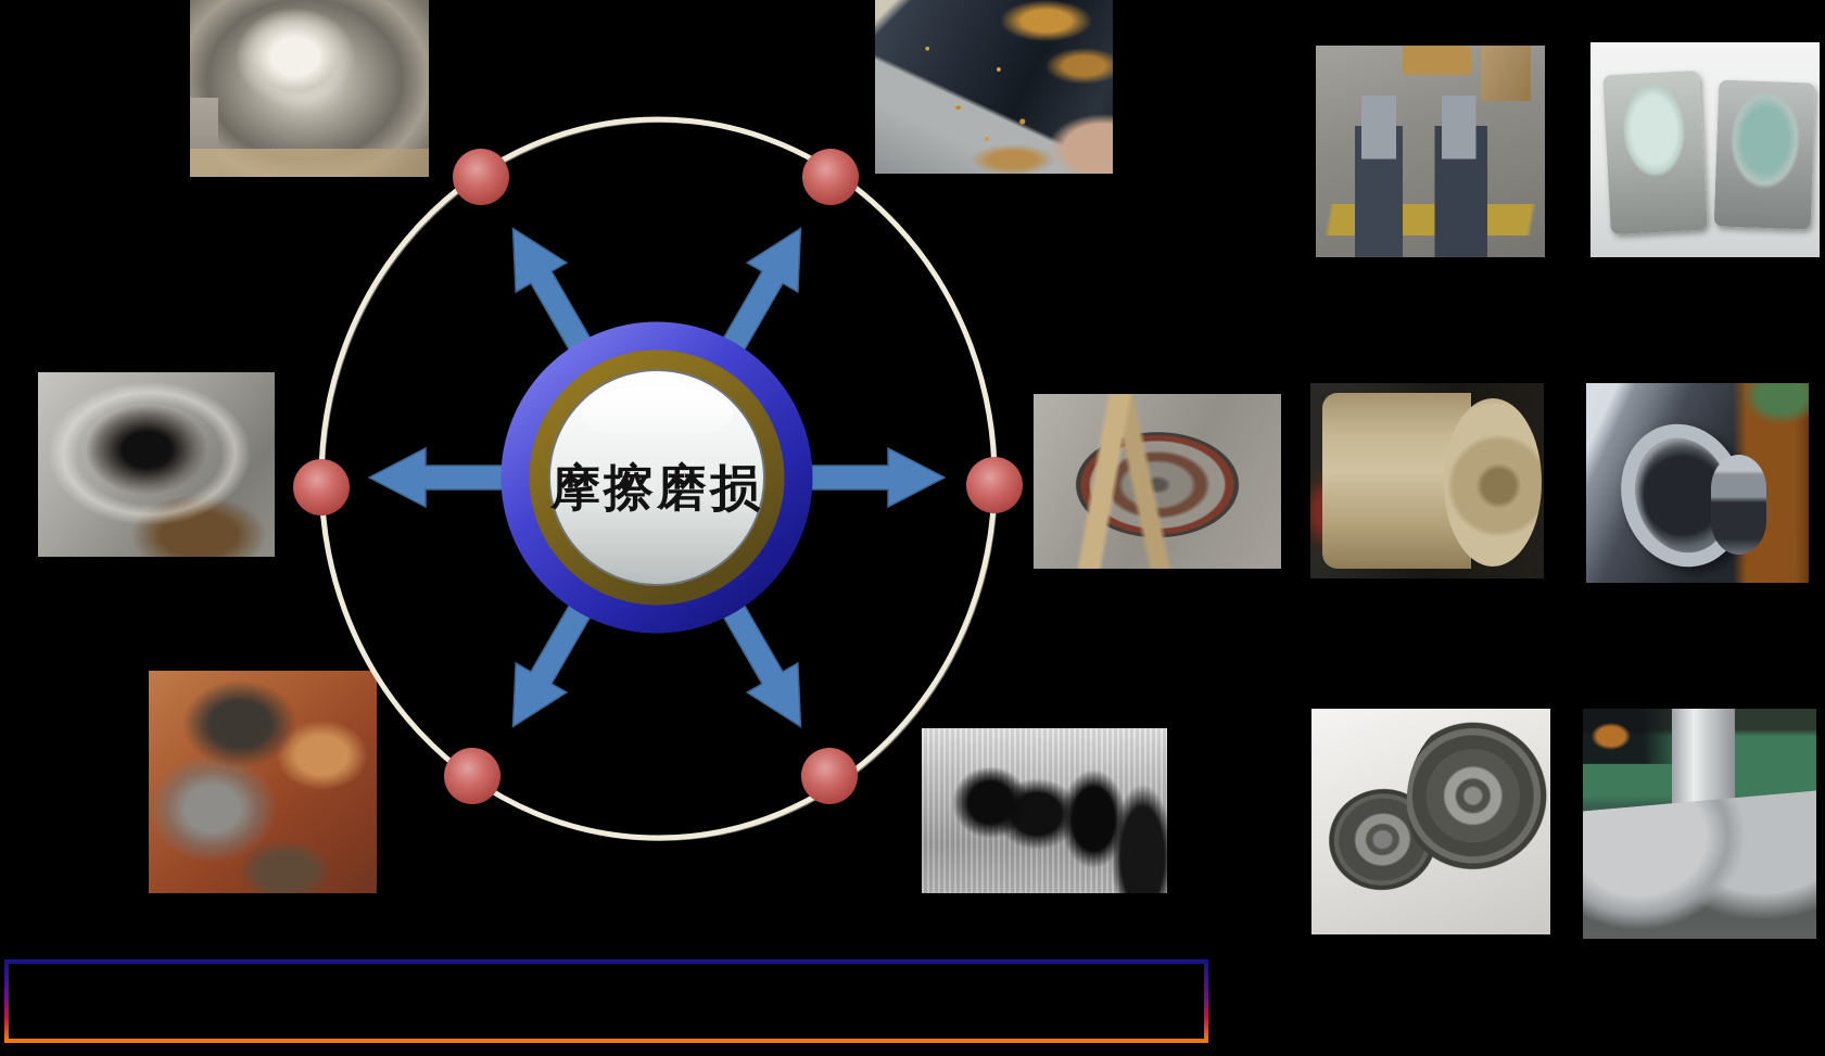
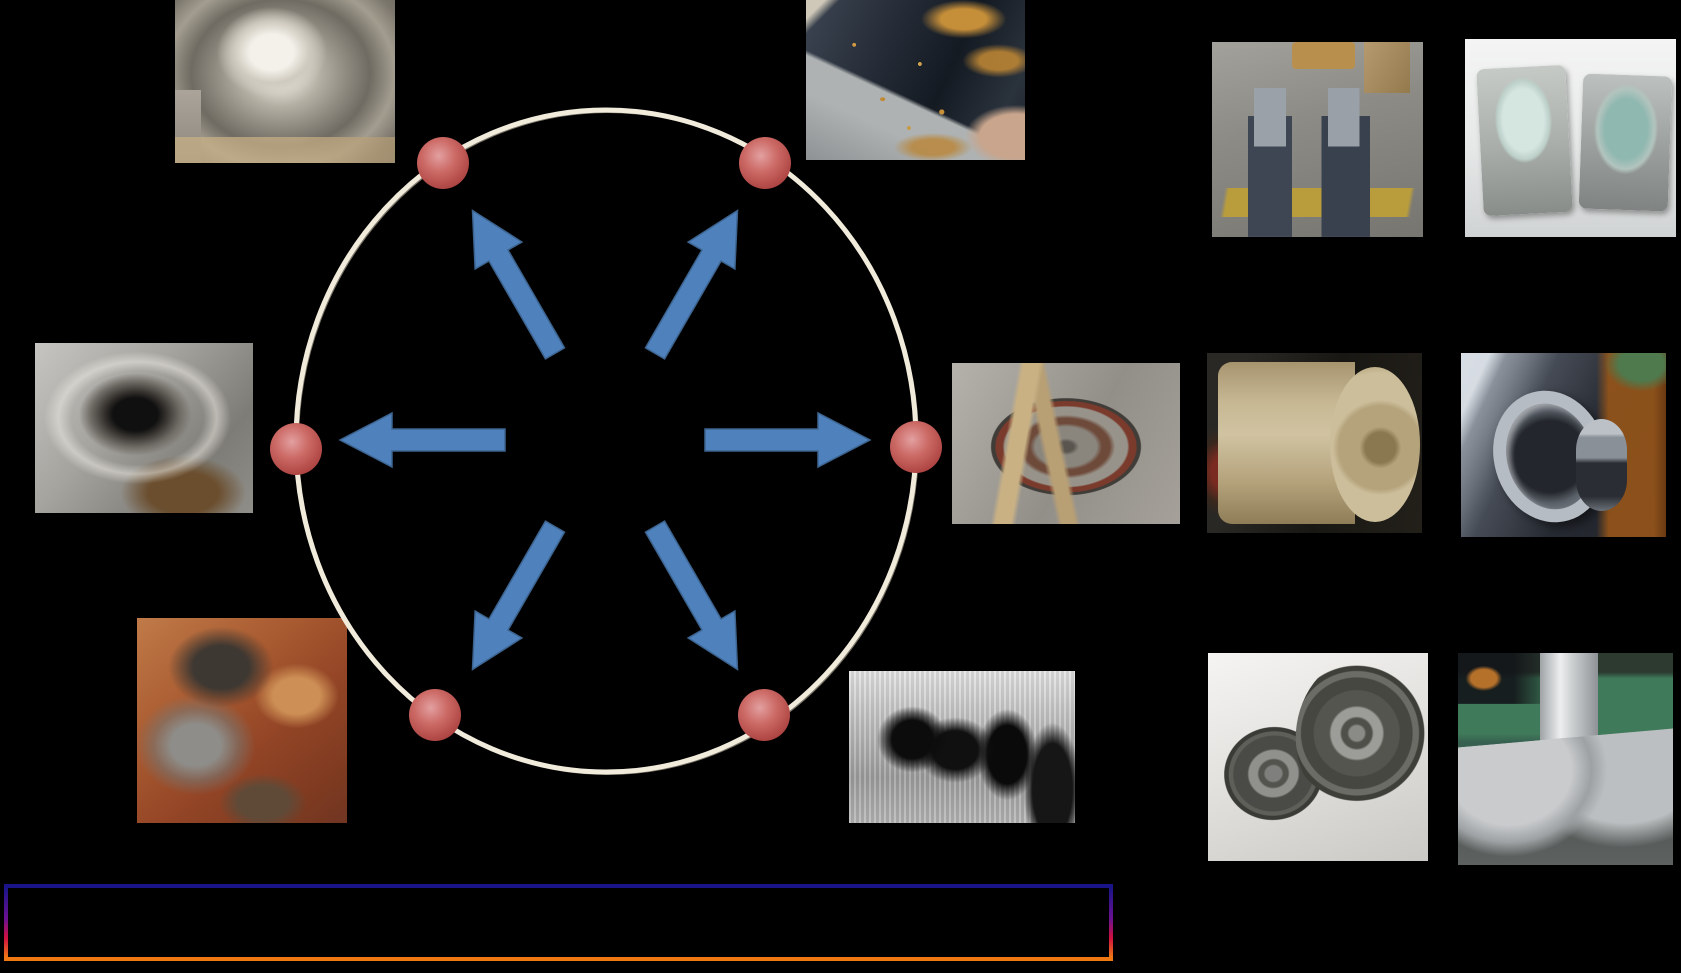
- 摩擦磨损
